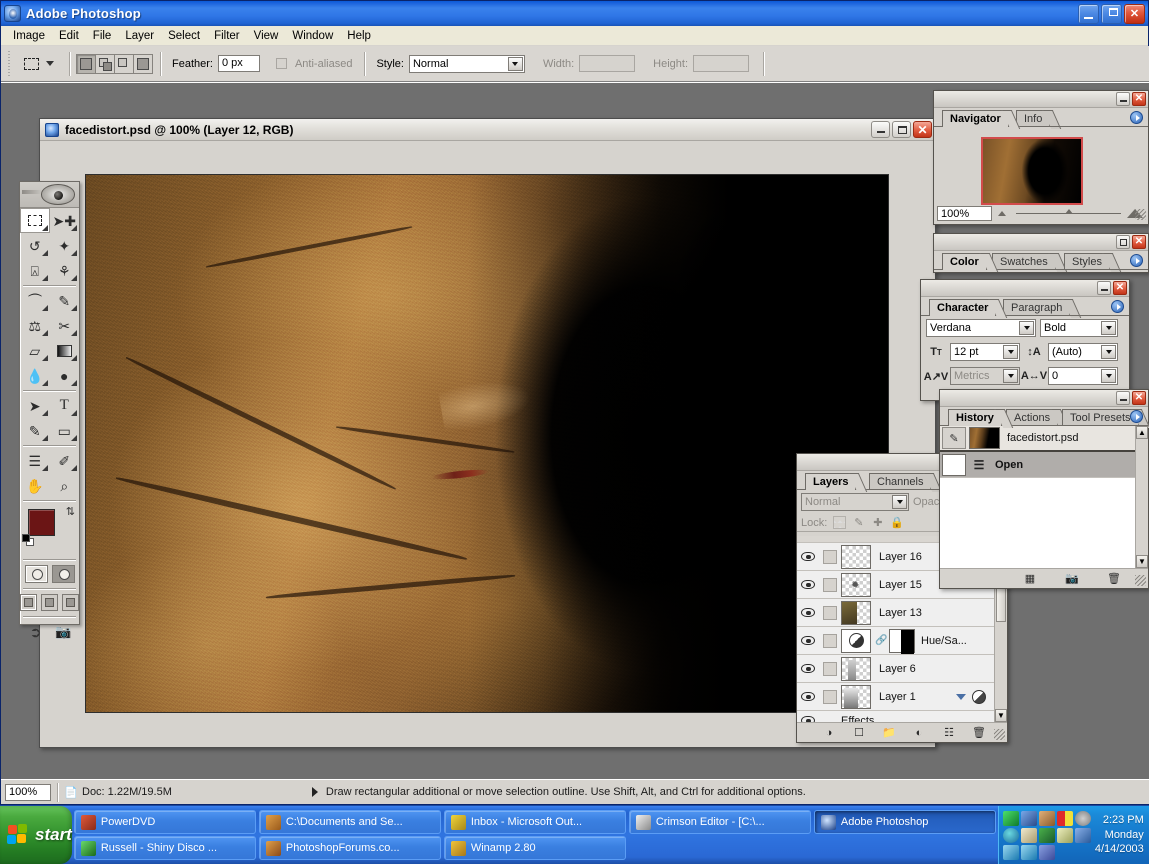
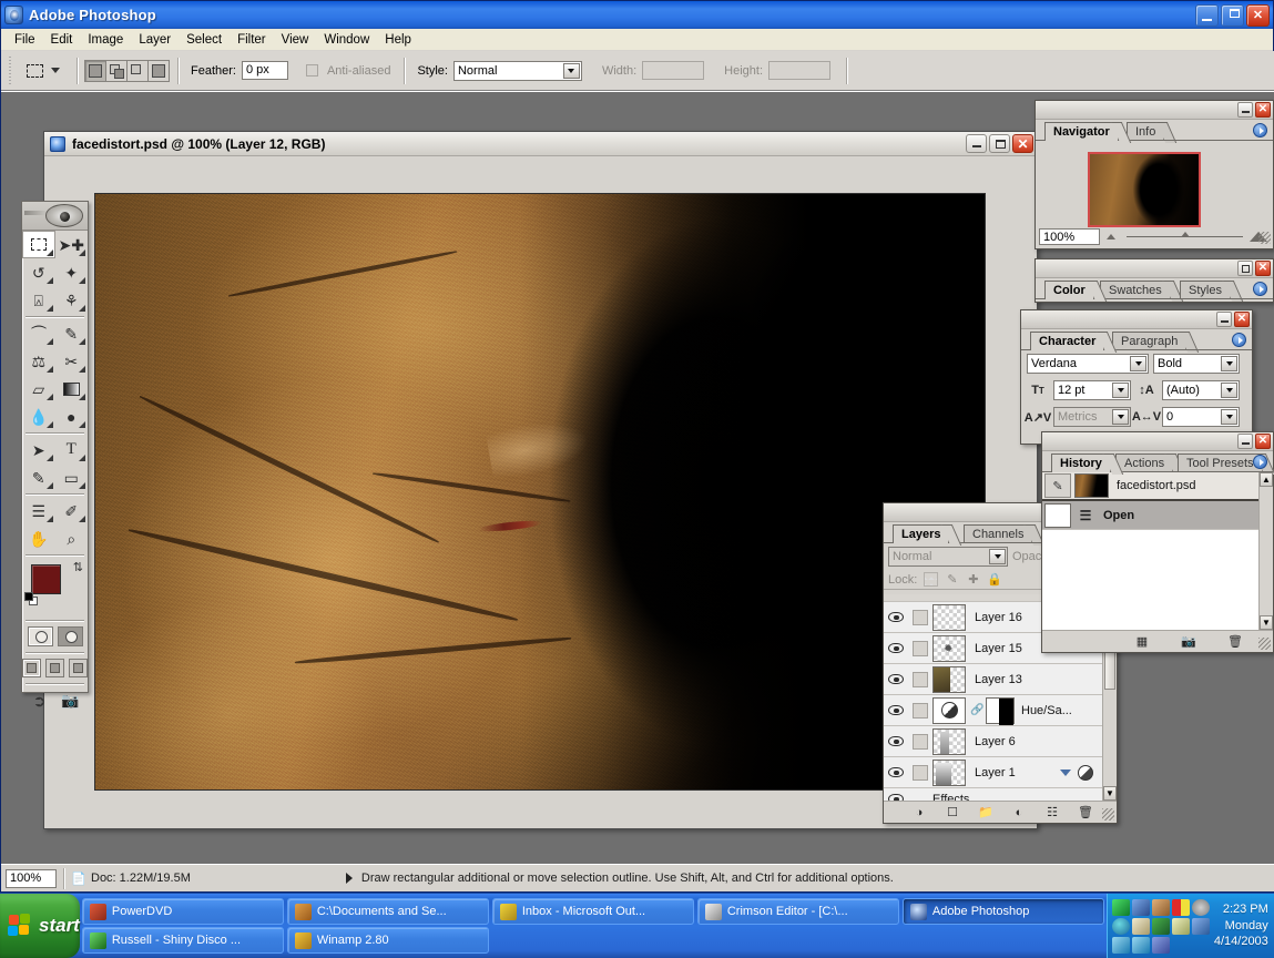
  Adobe Photoshop
  ✕
- Image
+ File
  Edit
- File
+ Image
  Layer
  Select
  Filter
  View
  Window
  Help
  Feather:
  0 px
  Anti-aliased
  Style:
  Normal
  Width:
  Height:
  facedistort.psd @ 100% (Layer 12, RGB)
  ✕
  ➤✚
  ↺
  ✦
  ⍓
  ⚘
  ⏜
  ✎
  ⚖
  ✂
  ▱
  💧
  ●
  ➤
  T
  ✎
  ▭
  ☰
  ✐
  ✋
  ⌕
  ⇅
  ➲
  📷
  ✕
  Navigator
  Info
  100%
  ✕
  Color
  Swatches
  Styles
  ✕
  Character
  Paragraph
  Verdana
  Bold
  T
  T
  12 pt
  ↕A
  (Auto)
  A↗V
  Metrics
  A↔V
  0
  Layers
  Channels
  Normal
  Opac
  Lock:
  ✎
  ✚
  🔒
  Layer 16
  ✹
  Layer 15
  Layer 13
  🔗
  Hue/Sa...
  Layer 6
  Layer 1
  Effects
  ▼
  ◑
  ☐
  📁
  ◐
  ☷
  🗑
  ✕
  History
  Actions
  Tool Presets
  ✎
  facedistort.psd
  ☰
  Open
  ▲
  ▼
  ▦
  📷
  🗑
  100%
  📄
  Doc: 1.22M/19.5M
  Draw rectangular additional or move selection outline. Use Shift, Alt, and Ctrl for additional options.
  start
  PowerDVD
  C:\Documents and Se...
  Inbox - Microsoft Out...
  Crimson Editor - [C:\...
  Adobe Photoshop
  Russell - Shiny Disco ...
- PhotoshopForums.co...
  Winamp 2.80
  2:23 PM
  Monday
  4/14/2003
